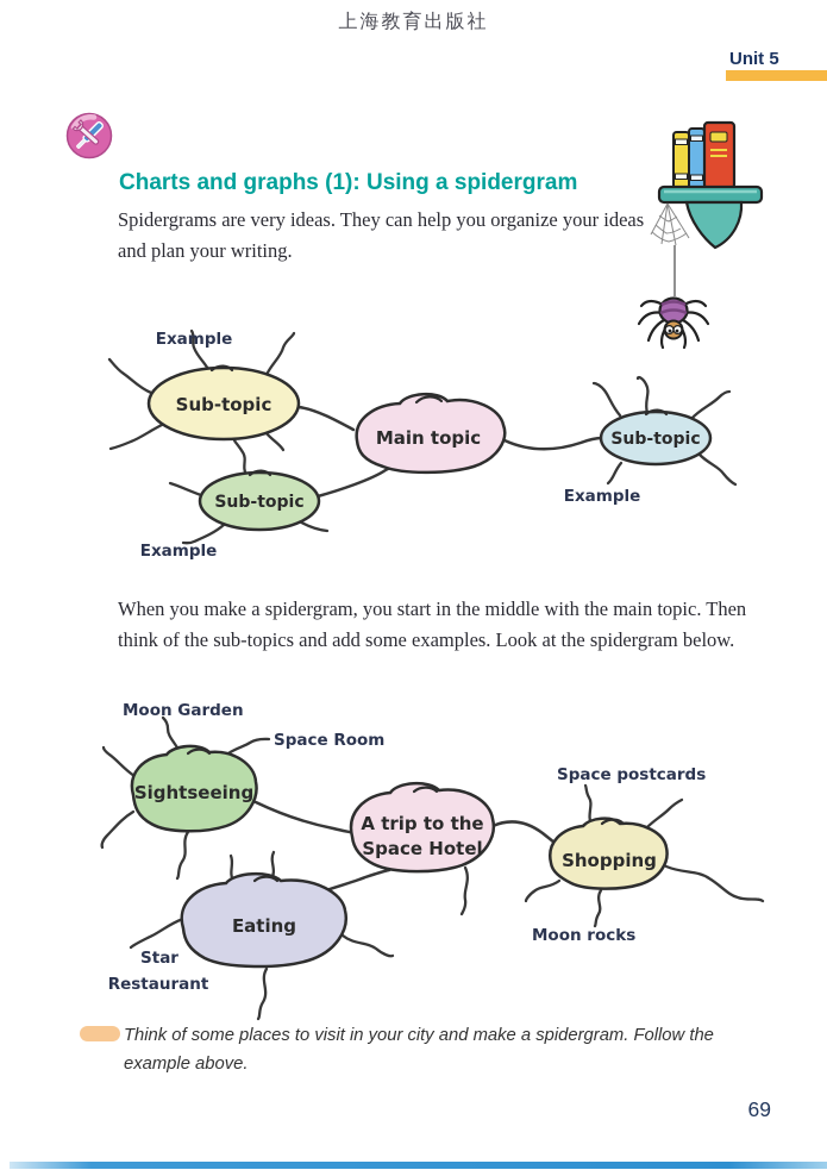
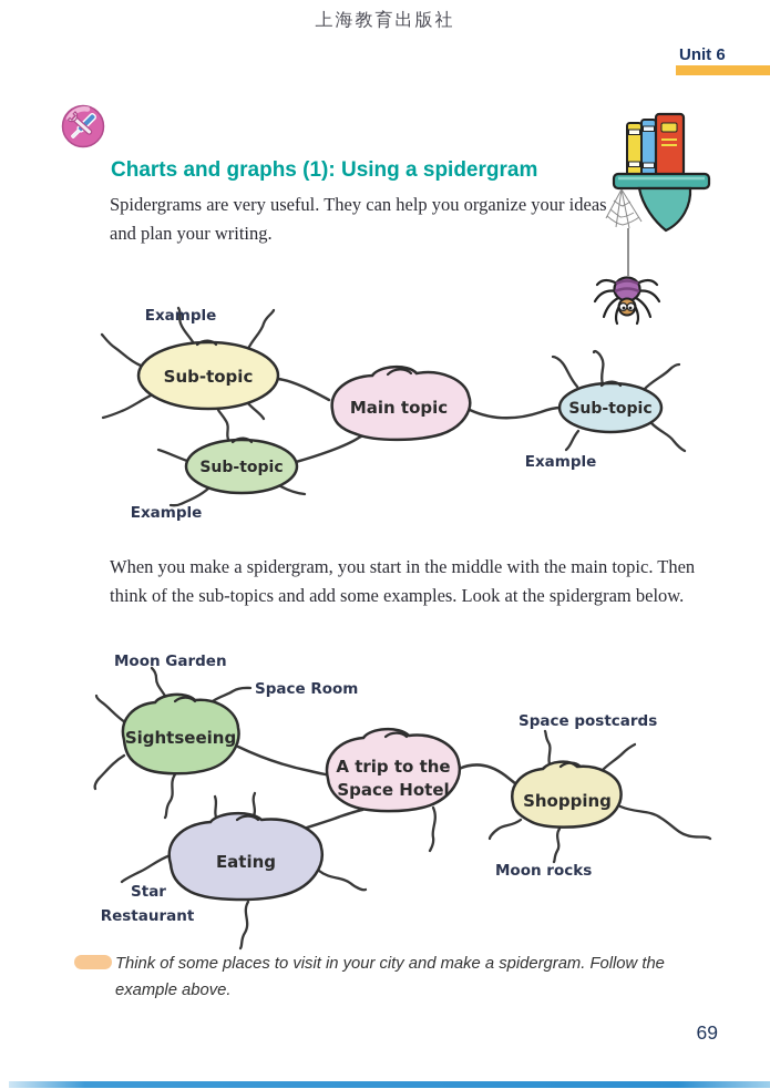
  上海教育出版社
- Unit 5
+ Unit 6
  Charts and graphs (1): Using a spidergram
- Spidergrams are very ideas. They can help you organize your ideas and plan your writing.
+ Spidergrams are very useful. They can help you organize your ideas and plan your writing.
  Sub-topic
  Sub-topic
  Main topic
  Sub-topic
  Example
  Example
  Example
  When you make a spidergram, you start in the middle with the main topic. Then think of the sub-topics and add some examples. Look at the spidergram below.
  Sightseeing
  A trip to the
  Space Hotel
  Shopping
  Eating
  Moon Garden
  Space Room
  Space postcards
  Moon rocks
  Star
  Restaurant
  Think of some places to visit in your city and make a spidergram. Follow the example above.
  69
